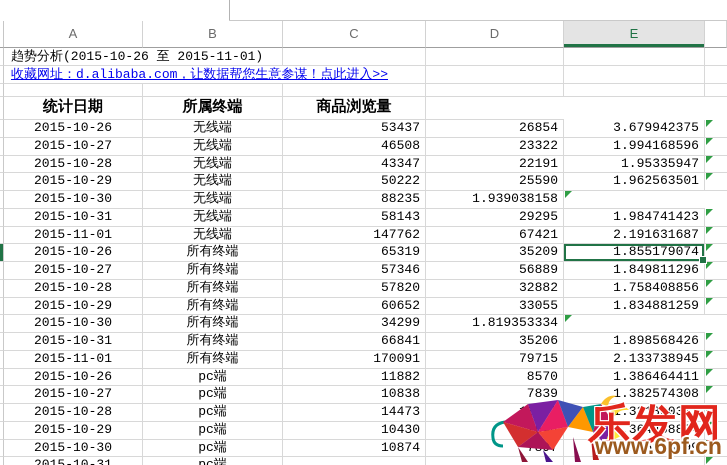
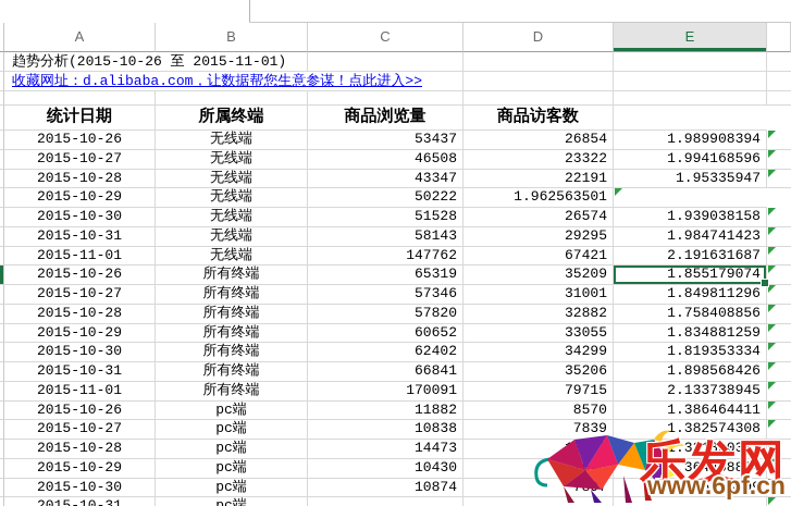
  A
  B
  C
  D
  E
  趋势分析(2015-10-26 至 2015-11-01)
  收藏网址：d.alibaba.com，让数据帮您生意参谋！点此进入>>
  统计日期
  所属终端
  商品浏览量
+ 商品访客数
  2015-10-26
  无线端
  53437
  26854
- 3.679942375
+ 1.989908394
  2015-10-27
  无线端
  46508
  23322
  1.994168596
  2015-10-28
  无线端
  43347
  22191
  1.95335947
  2015-10-29
  无线端
  50222
- 25590
  1.962563501
  2015-10-30
  无线端
- 88235
+ 51528
+ 26574
  1.939038158
  2015-10-31
  无线端
  58143
  29295
  1.984741423
  2015-11-01
  无线端
  147762
  67421
  2.191631687
  2015-10-26
  所有终端
  65319
  35209
  1.855179074
  2015-10-27
  所有终端
  57346
- 56889
+ 31001
  1.849811296
  2015-10-28
  所有终端
  57820
  32882
  1.758408856
  2015-10-29
  所有终端
  60652
  33055
  1.834881259
  2015-10-30
  所有终端
+ 62402
  34299
  1.819353334
  2015-10-31
  所有终端
  66841
  35206
  1.898568426
  2015-11-01
  所有终端
  170091
  79715
  2.133738945
  2015-10-26
  pc端
  11882
  8570
  1.386464411
  2015-10-27
  pc端
  10838
  7839
  1.382574308
  2015-10-28
  pc端
  14473
  .331830311
  2015-10-29
  pc端
  10430
  .364468864
  2015-10-30
  pc端
  10874
  1.376978599
  乐发网
  www.6pf.cn
